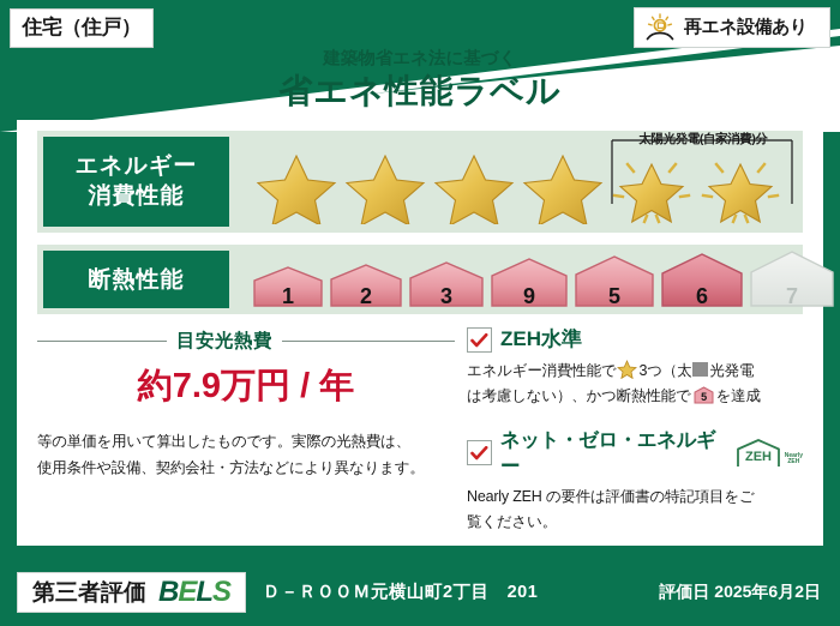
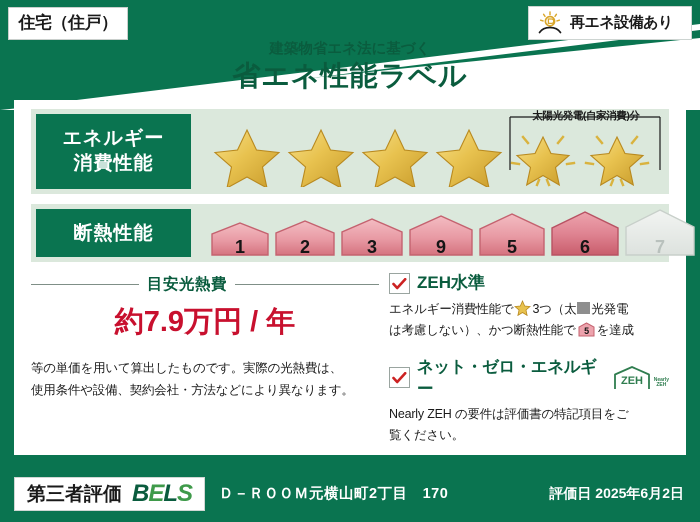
  住宅（住戸）
  再エネ設備あり
  建築物省エネ法に基づく
  省エネ性能ラベル
  エネルギー
  消費性能
  太陽光発電(自家消費)分
  断熱性能
  1
  2
  3
  9
  5
  6
  7
  目安光熱費
  約7.9万円 / 年
  等の単価を用いて算出したものです。実際の光熱費は、
  使用条件や設備、契約会社・方法などにより異なります。
  ZEH水準
  エネルギー消費性能で 3つ（太 光発電
  は考慮しない）、かつ断熱性能で
  5
  を達成
  ネット・ゼロ・エネルギー
  ZEH
  Nearly ZEH の要件は評価書の特記項目をご
  覧ください。
  第三者評価
  BELS
- Ｄ－ＲＯＯＭ元横山町2丁目 201
+ Ｄ－ＲＯＯＭ元横山町2丁目 170
  評価日 2025年6月2日
